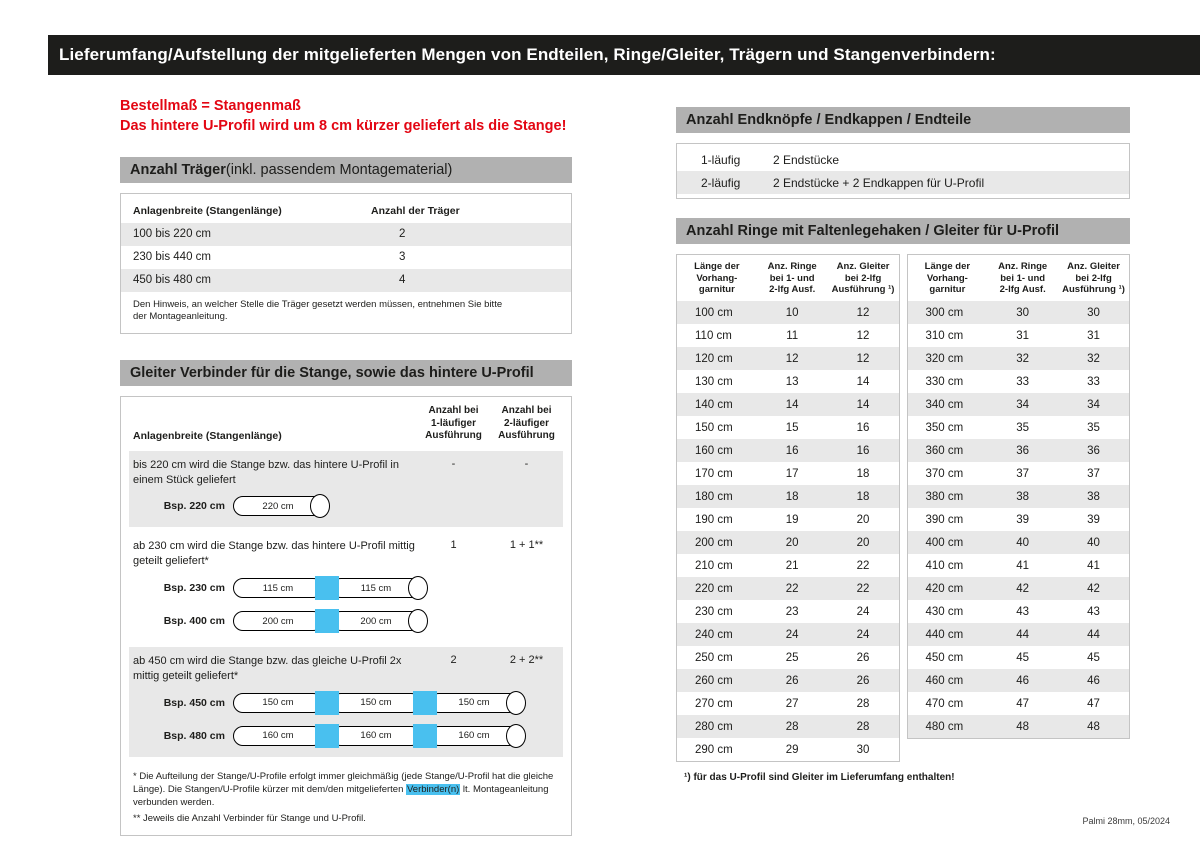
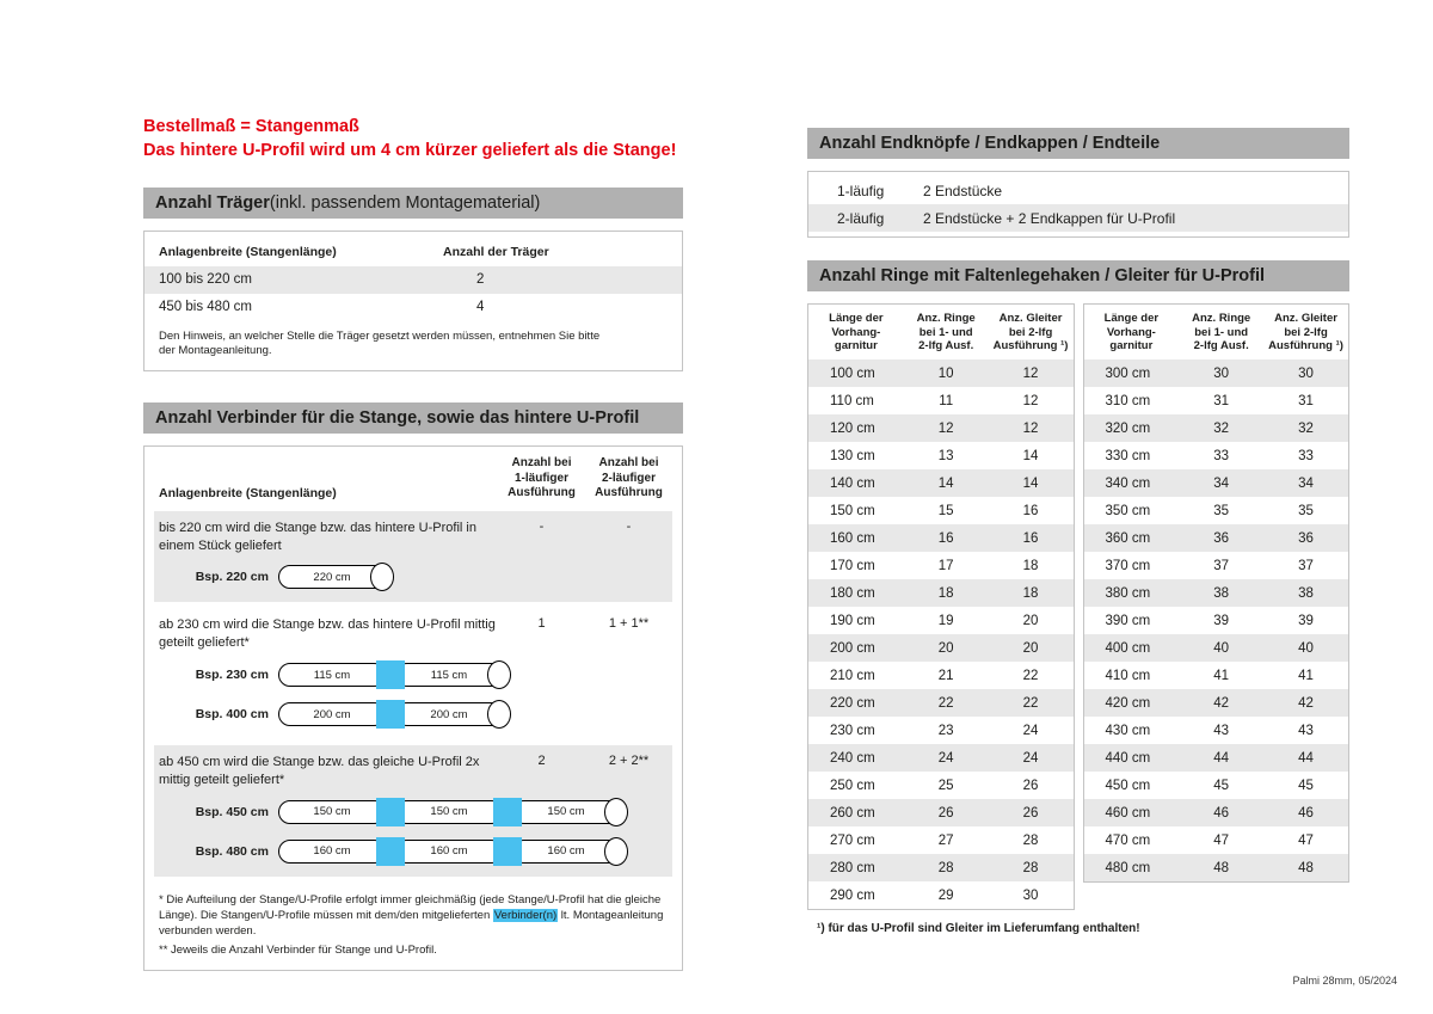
- Lieferumfang/Aufstellung der mitgelieferten Mengen von Endteilen, Ringe/Gleiter, Trägern und Stangenverbindern:
  Bestellmaß = Stangenmaß
- Das hintere U-Profil wird um 8 cm kürzer geliefert als die Stange!
+ Das hintere U-Profil wird um 4 cm kürzer geliefert als die Stange!
  Anzahl Träger
  (inkl. passendem Montagematerial)
  Anlagenbreite (Stangenlänge)
  Anzahl der Träger
  100 bis 220 cm
  2
- 230 bis 440 cm
- 3
  450 bis 480 cm
  4
  Den Hinweis, an welcher Stelle die Träger gesetzt werden müssen, entnehmen Sie bitte der Montageanleitung.
- Gleiter Verbinder für die Stange, sowie das hintere U-Profil
+ Anzahl Verbinder für die Stange, sowie das hintere U-Profil
  Anlagenbreite (Stangenlänge)
  Anzahl bei
  1-läufiger
  Ausführung
  Anzahl bei
  2-läufiger
  Ausführung
  bis 220 cm wird die Stange bzw. das hintere U-Profil in einem Stück geliefert
  -
  -
  Bsp. 220 cm
  220 cm
  ab 230 cm wird die Stange bzw. das hintere U-Profil mittig geteilt geliefert*
  1
  1 + 1**
  Bsp. 230 cm
  115 cm
  115 cm
  Bsp. 400 cm
  200 cm
  200 cm
  ab 450 cm wird die Stange bzw. das gleiche U-Profil 2x mittig geteilt geliefert*
  2
  2 + 2**
  Bsp. 450 cm
  150 cm
  150 cm
  150 cm
  Bsp. 480 cm
  160 cm
  160 cm
  160 cm
- * Die Aufteilung der Stange/U-Profile erfolgt immer gleichmäßig (jede Stange/U-Profil hat die gleiche Länge). Die Stangen/U-Profile kürzer mit dem/den mitgelieferten Verbinder(n) lt. Montageanleitung verbunden werden.
+ * Die Aufteilung der Stange/U-Profile erfolgt immer gleichmäßig (jede Stange/U-Profil hat die gleiche Länge). Die Stangen/U-Profile müssen mit dem/den mitgelieferten Verbinder(n) lt. Montageanleitung verbunden werden.
  ** Jeweils die Anzahl Verbinder für Stange und U-Profil.
  Anzahl Endknöpfe / Endkappen / Endteile
  1-läufig
  2 Endstücke
  2-läufig
  2 Endstücke + 2 Endkappen für U-Profil
  Anzahl Ringe mit Faltenlegehaken / Gleiter für U-Profil
  Länge der
  Vorhang-
  garnitur
  Anz. Ringe
  bei 1- und
  2-lfg Ausf.
  Anz. Gleiter
  bei 2-lfg
  Ausführung ¹)
  100 cm
  10
  12
  110 cm
  11
  12
  120 cm
  12
  12
  130 cm
  13
  14
  140 cm
  14
  14
  150 cm
  15
  16
  160 cm
  16
  16
  170 cm
  17
  18
  180 cm
  18
  18
  190 cm
  19
  20
  200 cm
  20
  20
  210 cm
  21
  22
  220 cm
  22
  22
  230 cm
  23
  24
  240 cm
  24
  24
  250 cm
  25
  26
  260 cm
  26
  26
  270 cm
  27
  28
  280 cm
  28
  28
  290 cm
  29
  30
  Länge der
  Vorhang-
  garnitur
  Anz. Ringe
  bei 1- und
  2-lfg Ausf.
  Anz. Gleiter
  bei 2-lfg
  Ausführung ¹)
  300 cm
  30
  30
  310 cm
  31
  31
  320 cm
  32
  32
  330 cm
  33
  33
  340 cm
  34
  34
  350 cm
  35
  35
  360 cm
  36
  36
  370 cm
  37
  37
  380 cm
  38
  38
  390 cm
  39
  39
  400 cm
  40
  40
  410 cm
  41
  41
  420 cm
  42
  42
  430 cm
  43
  43
  440 cm
  44
  44
  450 cm
  45
  45
  460 cm
  46
  46
  470 cm
  47
  47
  480 cm
  48
  48
  ¹) für das U-Profil sind Gleiter im Lieferumfang enthalten!
  Palmi 28mm, 05/2024
